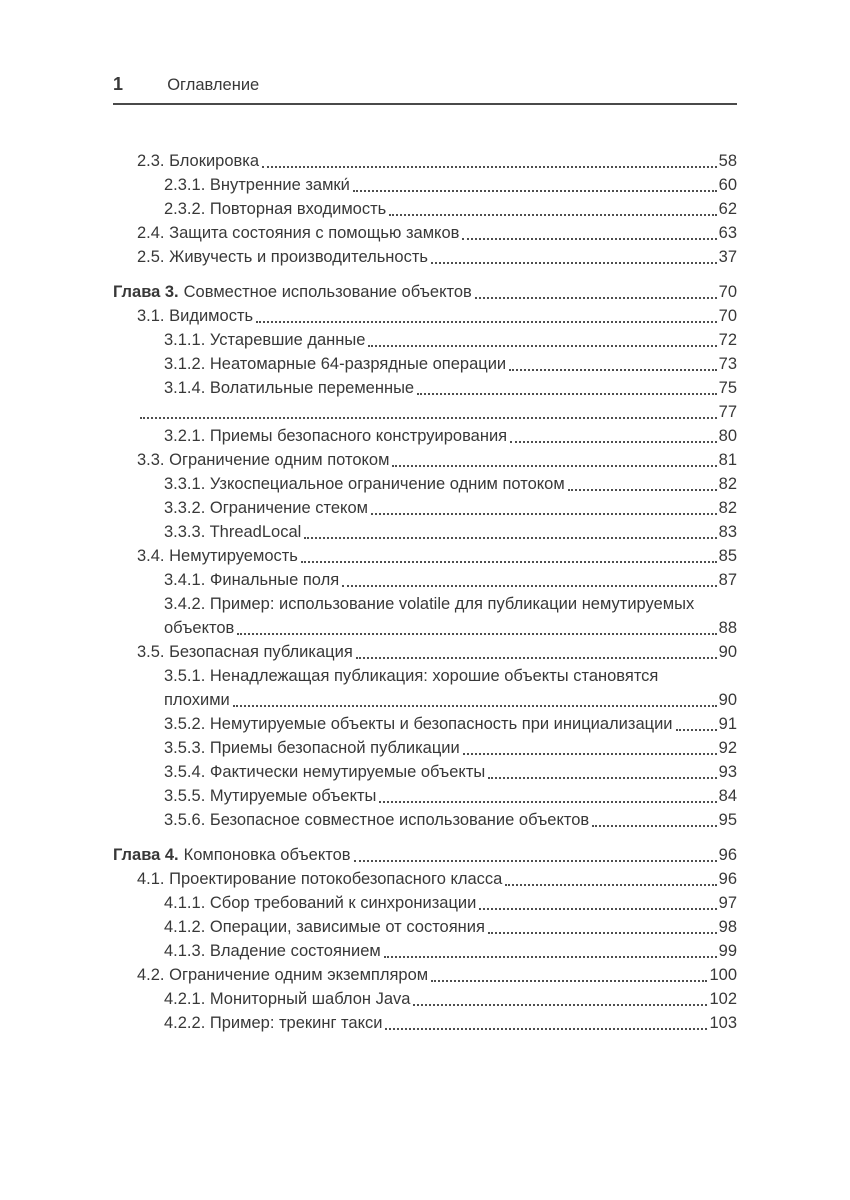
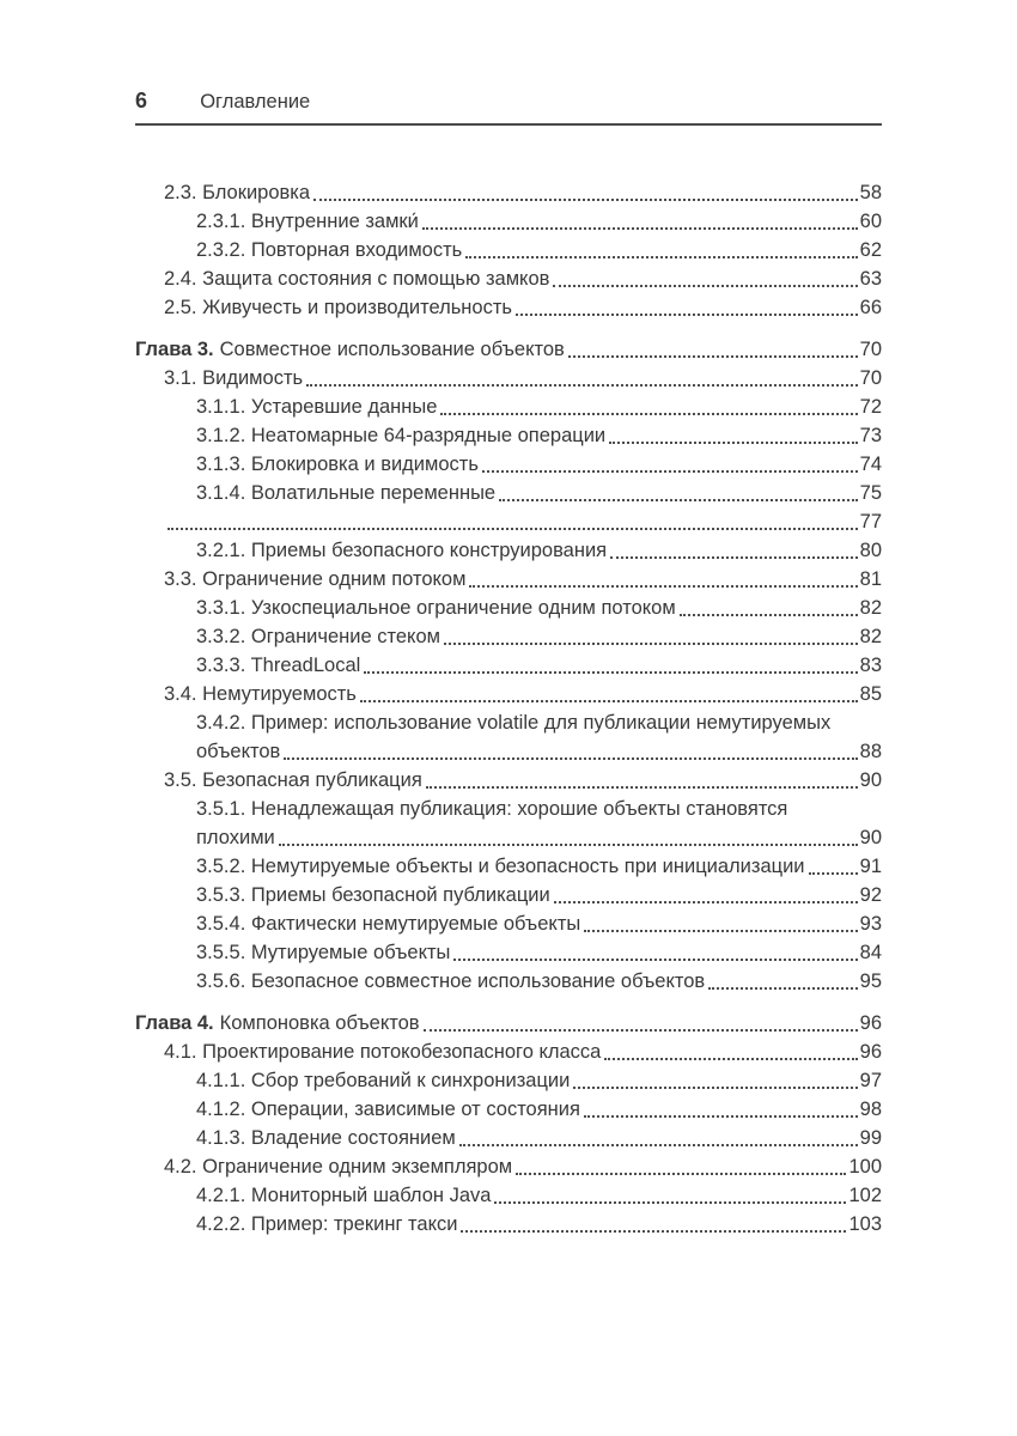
- 1
+ 6
  Оглавление
  2.3. Блокировка
  58
  2.3.1. Внутренние замки́
  60
  2.3.2. Повторная входимость
  62
  2.4. Защита состояния с помощью замков
  63
  2.5. Живучесть и производительность
- 37
+ 66
  Глава 3.
  Совместное использование объектов
  70
  3.1. Видимость
  70
  3.1.1. Устаревшие данные
  72
  3.1.2. Неатомарные 64-разрядные операции
  73
+ 3.1.3. Блокировка и видимость
+ 74
  3.1.4. Волатильные переменные
  75
  77
  3.2.1. Приемы безопасного конструирования
  80
  3.3. Ограничение одним потоком
  81
  3.3.1. Узкоспециальное ограничение одним потоком
  82
  3.3.2. Ограничение стеком
  82
  3.3.3. ThreadLocal
  83
  3.4. Немутируемость
  85
- 3.4.1. Финальные поля
- 87
  3.4.2. Пример: использование volatile для публикации немутируемых
  объектов
  88
  3.5. Безопасная публикация
  90
  3.5.1. Ненадлежащая публикация: хорошие объекты становятся
  плохими
  90
  3.5.2. Немутируемые объекты и безопасность при инициализации
  91
  3.5.3. Приемы безопасной публикации
  92
  3.5.4. Фактически немутируемые объекты
  93
  3.5.5. Мутируемые объекты
  84
  3.5.6. Безопасное совместное использование объектов
  95
  Глава 4.
  Компоновка объектов
  96
  4.1. Проектирование потокобезопасного класса
  96
  4.1.1. Сбор требований к синхронизации
  97
  4.1.2. Операции, зависимые от состояния
  98
  4.1.3. Владение состоянием
  99
  4.2. Ограничение одним экземпляром
  100
  4.2.1. Мониторный шаблон Java
  102
  4.2.2. Пример: трекинг такси
  103
